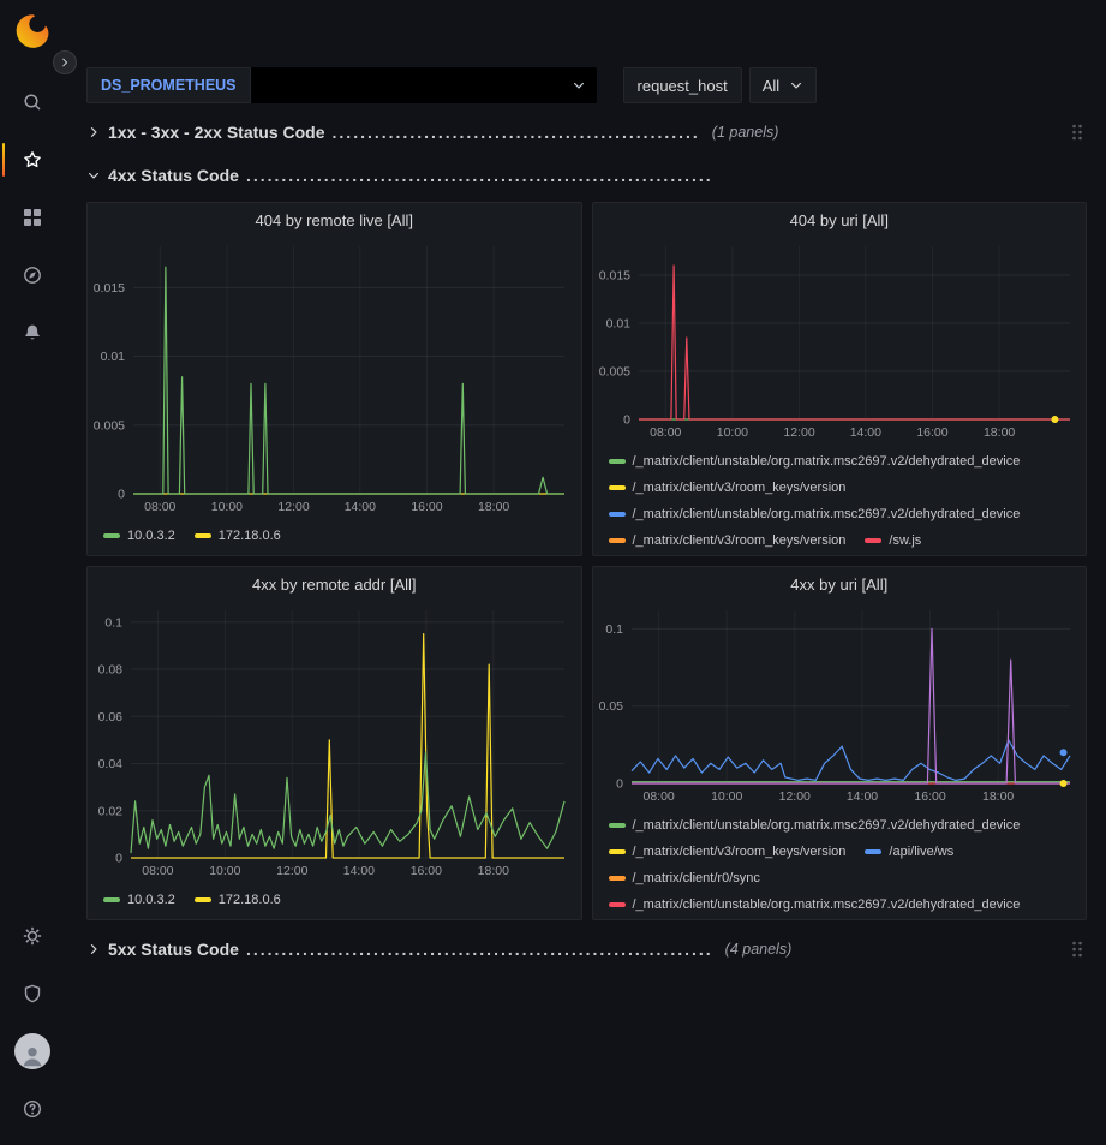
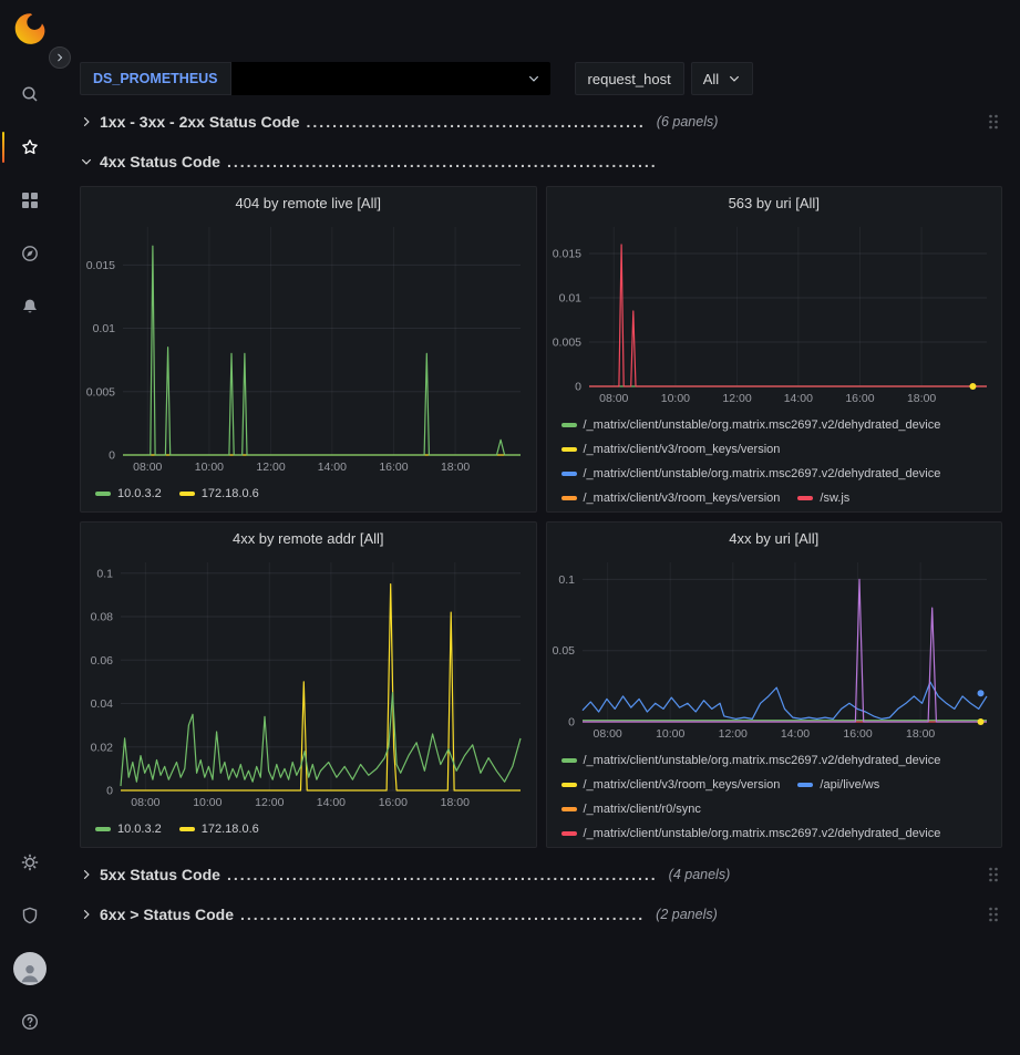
  DS_PROMETHEUS
  request_host
  All
  1xx - 3xx - 2xx Status Code
  ....................................................
- (1 panels)
+ (6 panels)
  4xx Status Code
  ..................................................................
  404 by remote live [All]
  08:00
  10:00
  12:00
  14:00
  16:00
  18:00
  0
  0.005
  0.01
  0.015
  10.0.3.2
  172.18.0.6
- 404 by uri [All]
+ 563 by uri [All]
  08:00
  10:00
  12:00
  14:00
  16:00
  18:00
  0
  0.005
  0.01
  0.015
  /_matrix/client/unstable/org.matrix.msc2697.v2/dehydrated_device
  /_matrix/client/v3/room_keys/version
  /_matrix/client/unstable/org.matrix.msc2697.v2/dehydrated_device
  /_matrix/client/v3/room_keys/version
  /sw.js
  4xx by remote addr [All]
  08:00
  10:00
  12:00
  14:00
  16:00
  18:00
  0
  0.02
  0.04
  0.06
  0.08
  0.1
  10.0.3.2
  172.18.0.6
  4xx by uri [All]
  08:00
  10:00
  12:00
  14:00
  16:00
  18:00
  0
  0.05
  0.1
  /_matrix/client/unstable/org.matrix.msc2697.v2/dehydrated_device
  /_matrix/client/v3/room_keys/version
  /api/live/ws
  /_matrix/client/r0/sync
  /_matrix/client/unstable/org.matrix.msc2697.v2/dehydrated_device
  5xx Status Code
  ..................................................................
  (4 panels)
+ 6xx > Status Code
+ ..............................................................
+ (2 panels)
